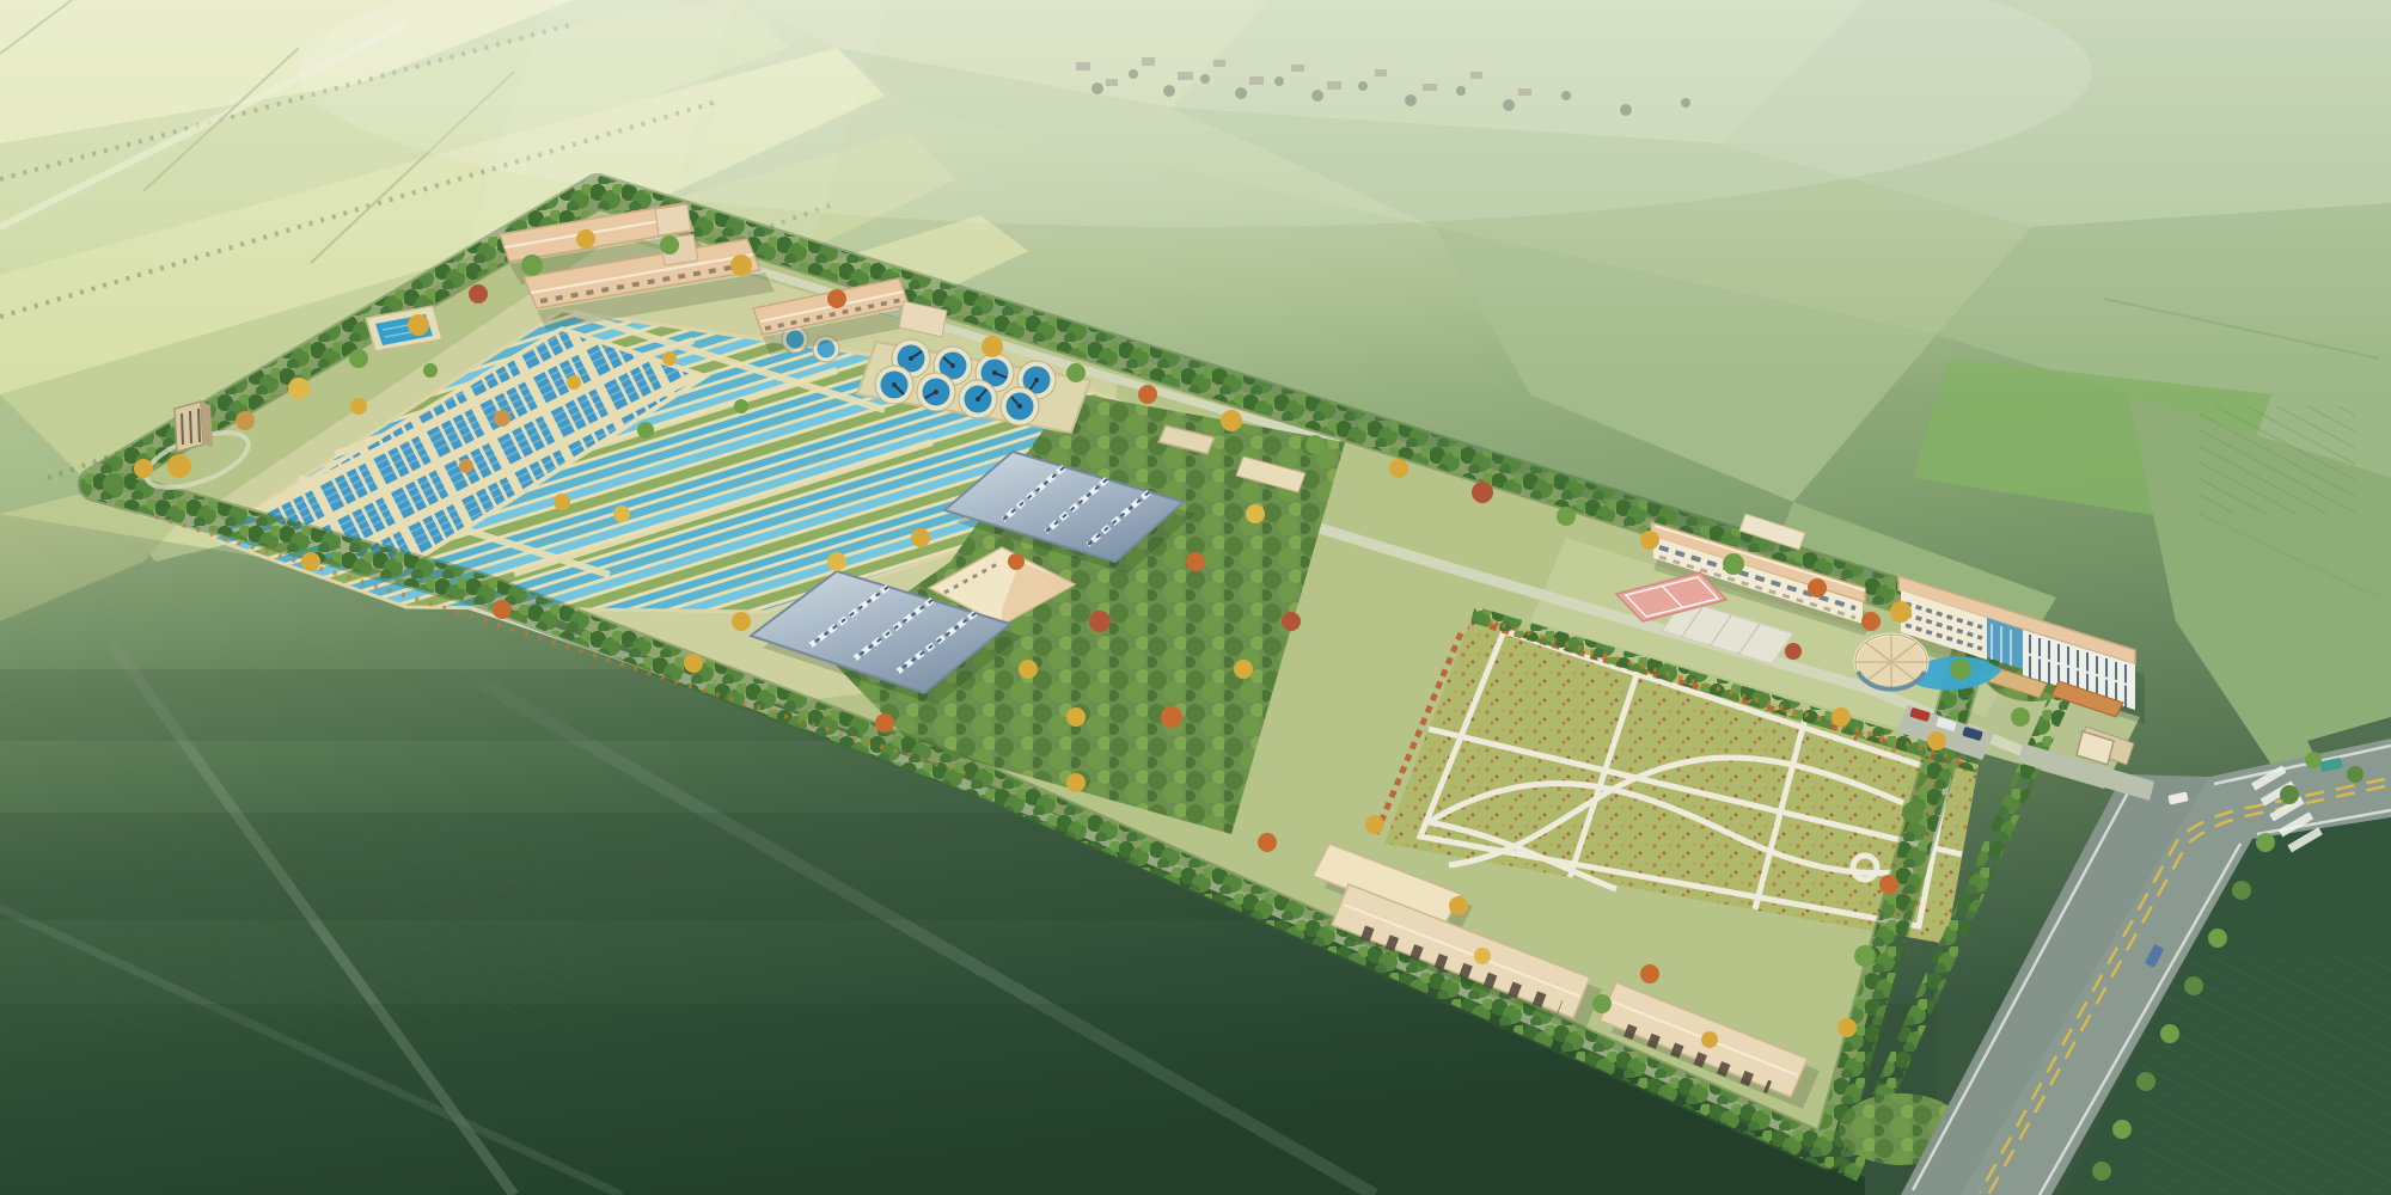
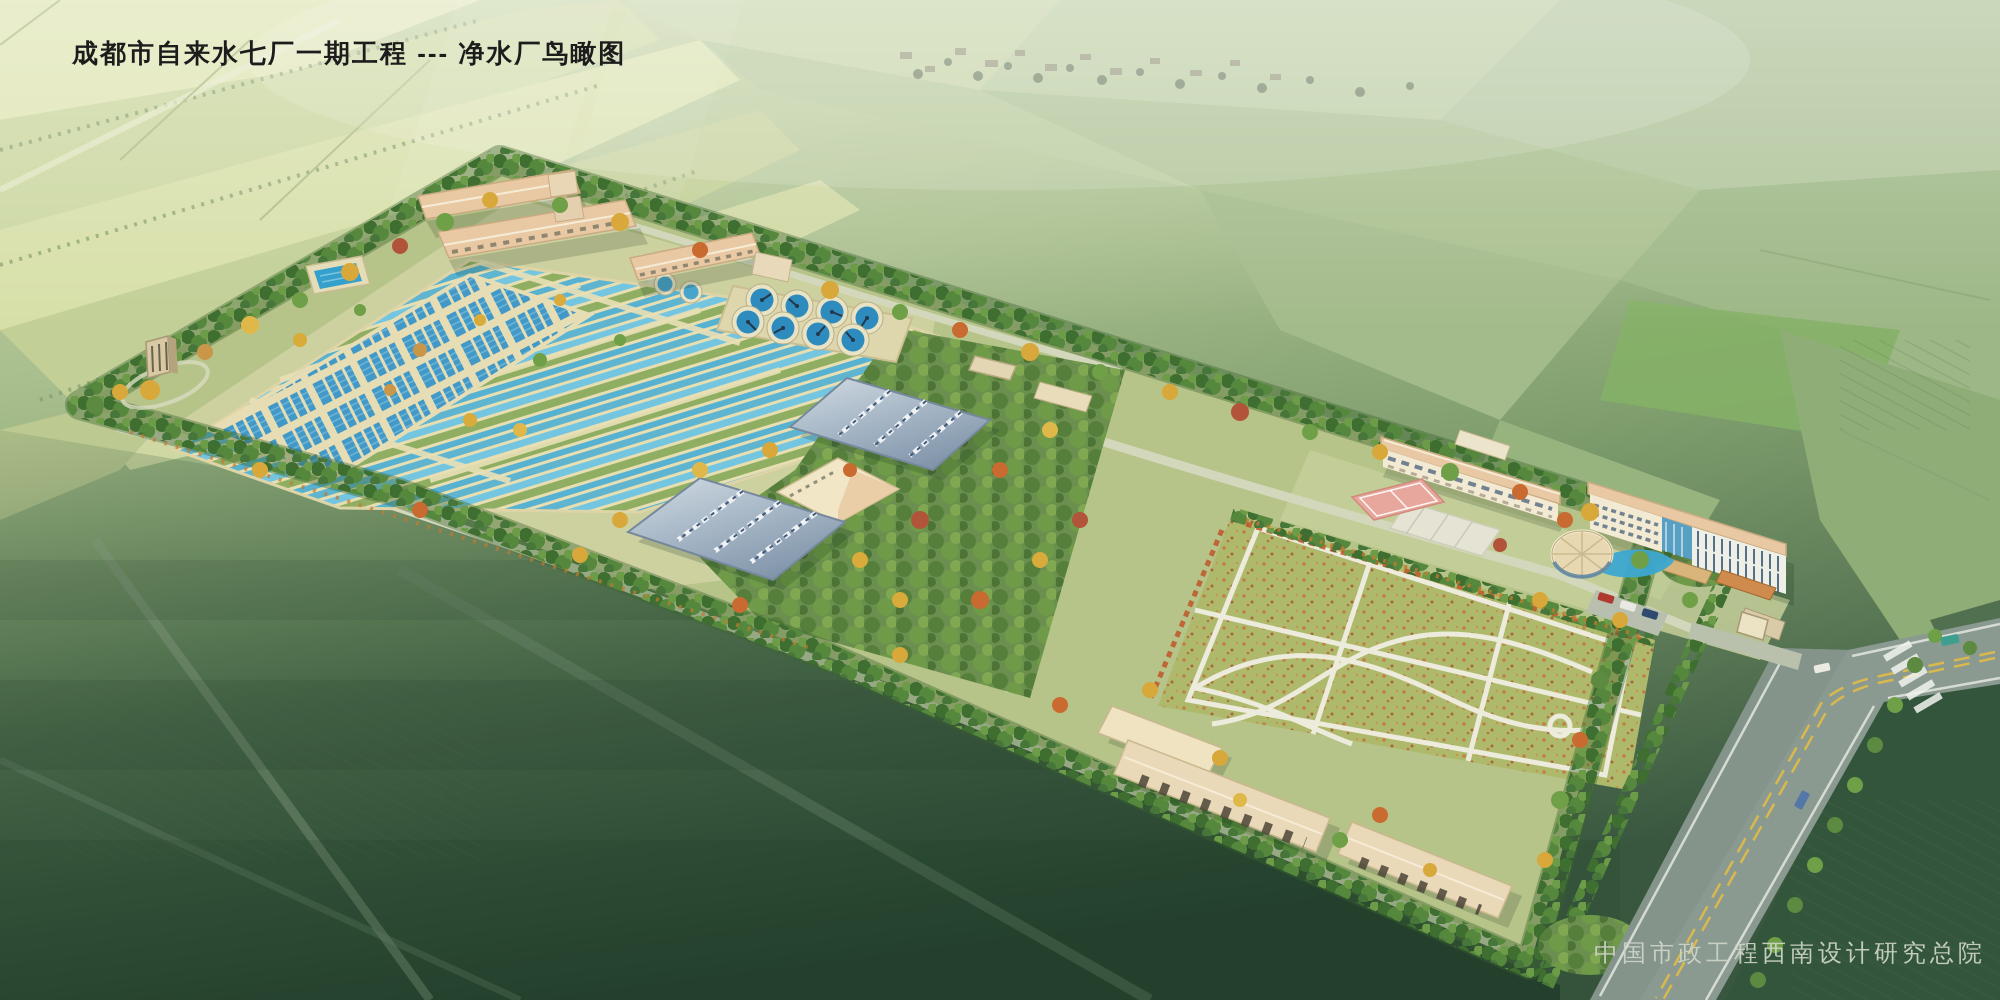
+ 成都市自来水七厂一期工程 --- 净水厂鸟瞰图
+ 中国市政工程西南设计研究总院
